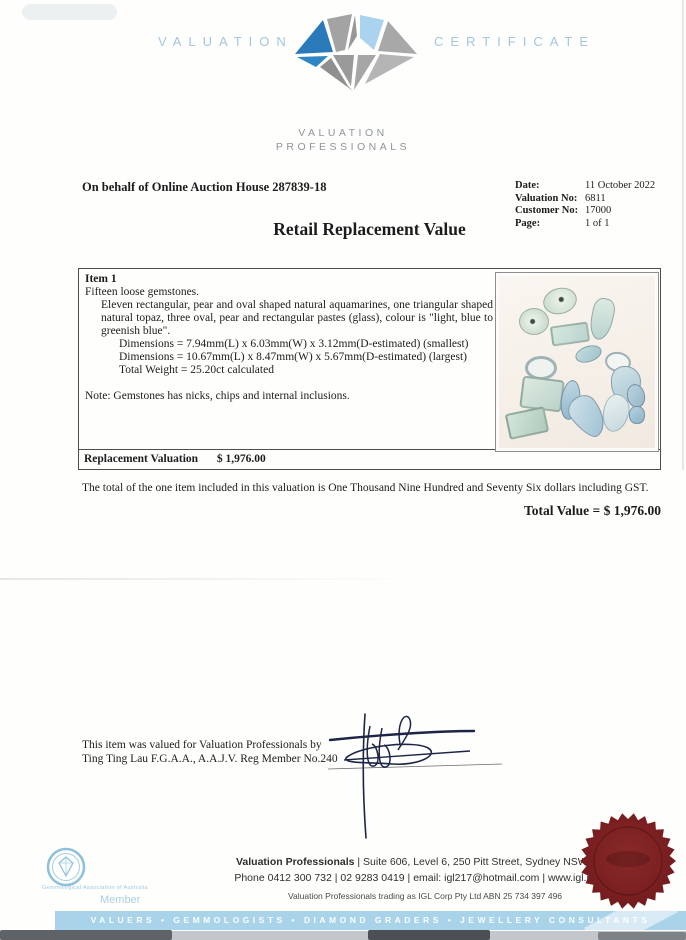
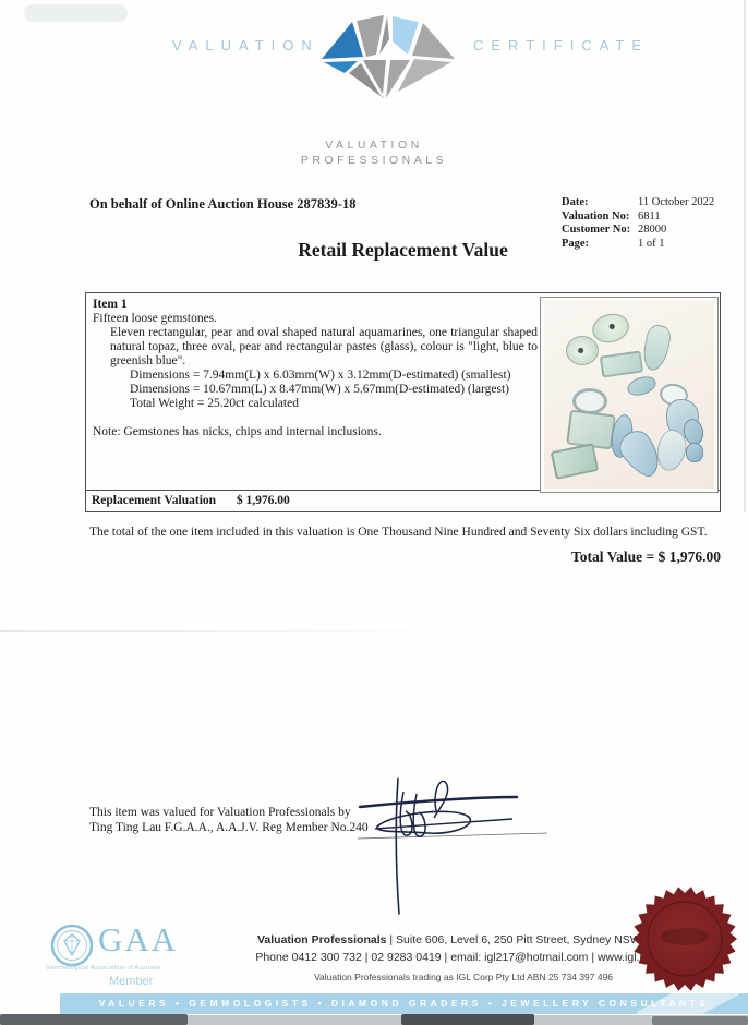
  VALUATION
  CERTIFICATE
  VALUATION
  PROFESSIONALS
  On behalf of Online Auction House 287839-18
  Date:
  11 October 2022
  Valuation No:
  6811
  Customer No:
- 17000
+ 28000
  Page:
  1 of 1
  Retail Replacement Value
  Item 1
  Fifteen loose gemstones.
  Eleven rectangular, pear and oval shaped natural aquamarines, one triangular shaped natural topaz, three oval, pear and rectangular pastes (glass), colour is "light, blue to greenish blue".
  Dimensions = 7.94mm(L) x 6.03mm(W) x 3.12mm(D-estimated) (smallest)
  Dimensions = 10.67mm(L) x 8.47mm(W) x 5.67mm(D-estimated) (largest)
  Total Weight = 25.20ct calculated
  Note: Gemstones has nicks, chips and internal inclusions.
  Replacement Valuation $ 1,976.00
  The total of the one item included in this valuation is One Thousand Nine Hundred and Seventy Six dollars including GST.
  Total Value = $ 1,976.00
  This item was valued for Valuation Professionals by
  Ting Ting Lau F.G.A.A., A.A.J.V. Reg Member No.240
+ GAA
  Member
  Valuation Professionals | Suite 606, Level 6, 250 Pitt Street, Sydney NS
  Phone 0412 300 732 | 02 9283 0419 | email: igl217@hotmail.com | www.igl.
  Valuation Professionals trading as IGL Corp Pty Ltd ABN 25 734 397 496
  VALUERS • GEMMOLOGISTS • DIAMOND GRADERS • JEWELLERY CONSULTANTS
